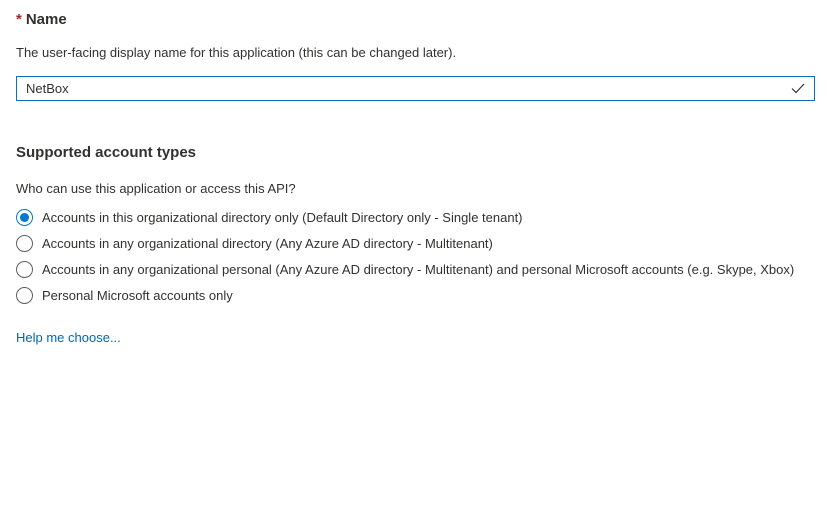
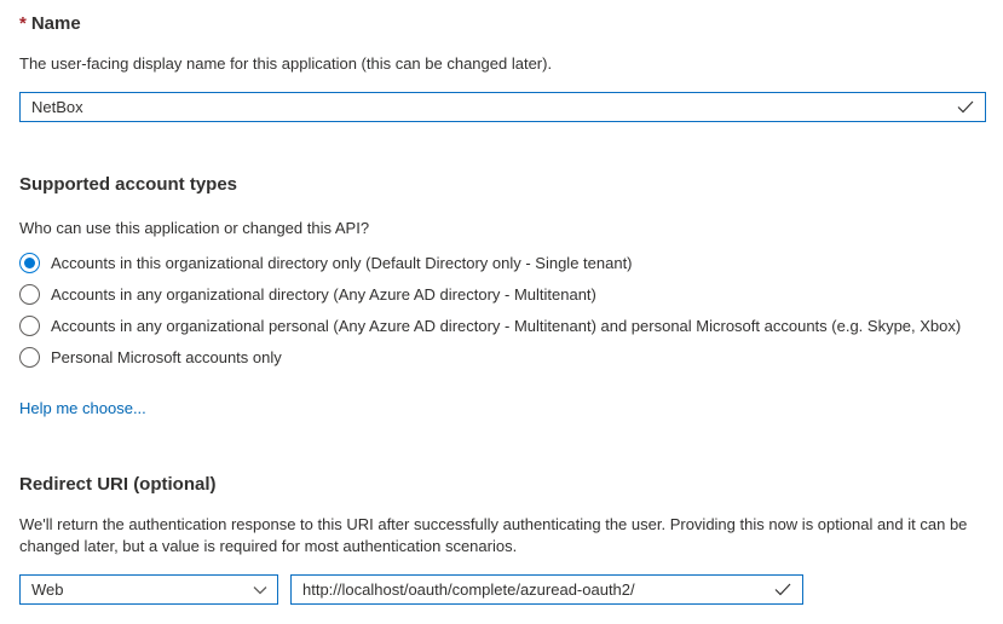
  * Name
  The user-facing display name for this application (this can be changed later).
  NetBox
  Supported account types
- Who can use this application or access this API?
+ Who can use this application or changed this API?
  Accounts in this organizational directory only (Default Directory only - Single tenant)
  Accounts in any organizational directory (Any Azure AD directory - Multitenant)
  Accounts in any organizational personal (Any Azure AD directory - Multitenant) and personal Microsoft accounts (e.g. Skype, Xbox)
  Personal Microsoft accounts only
  Help me choose...
+ Redirect URI (optional)
+ We'll return the authentication response to this URI after successfully authenticating the user. Providing this now is optional and it can be changed later, but a value is required for most authentication scenarios.
+ Web
+ http://localhost/oauth/complete/azuread-oauth2/
